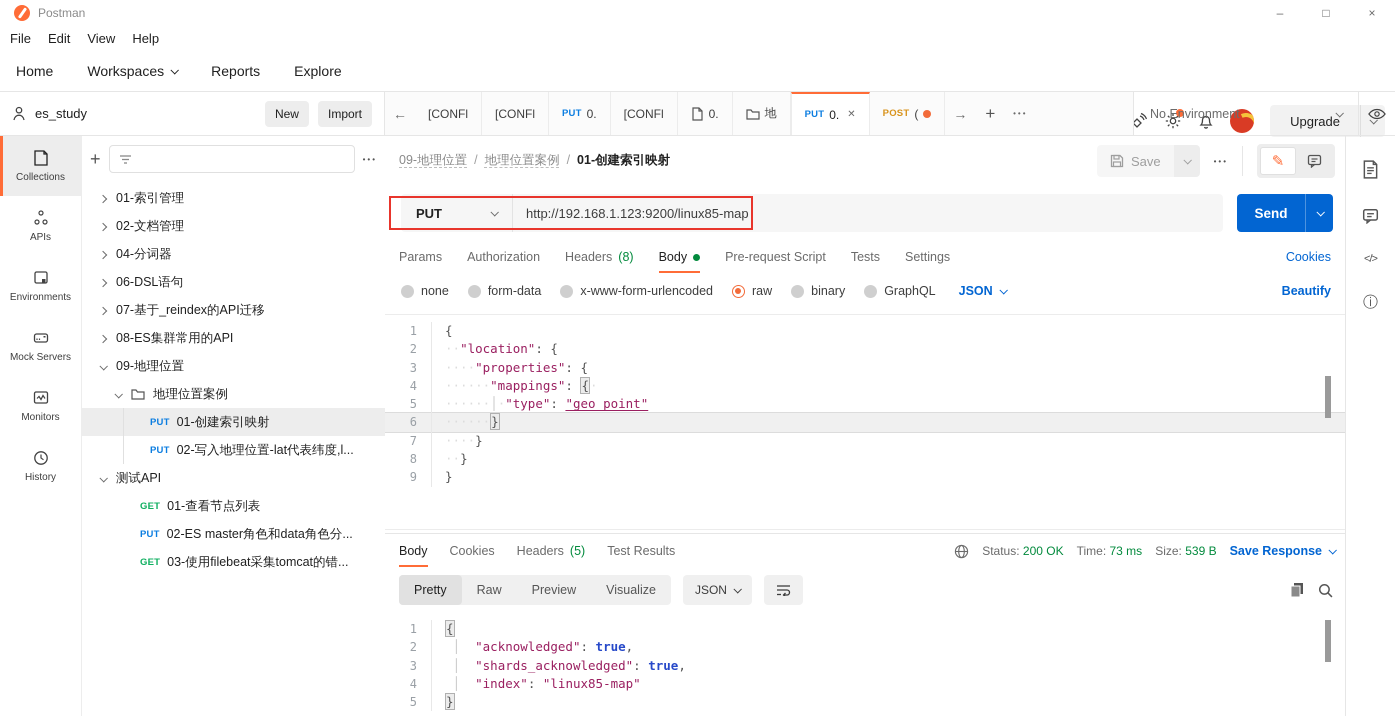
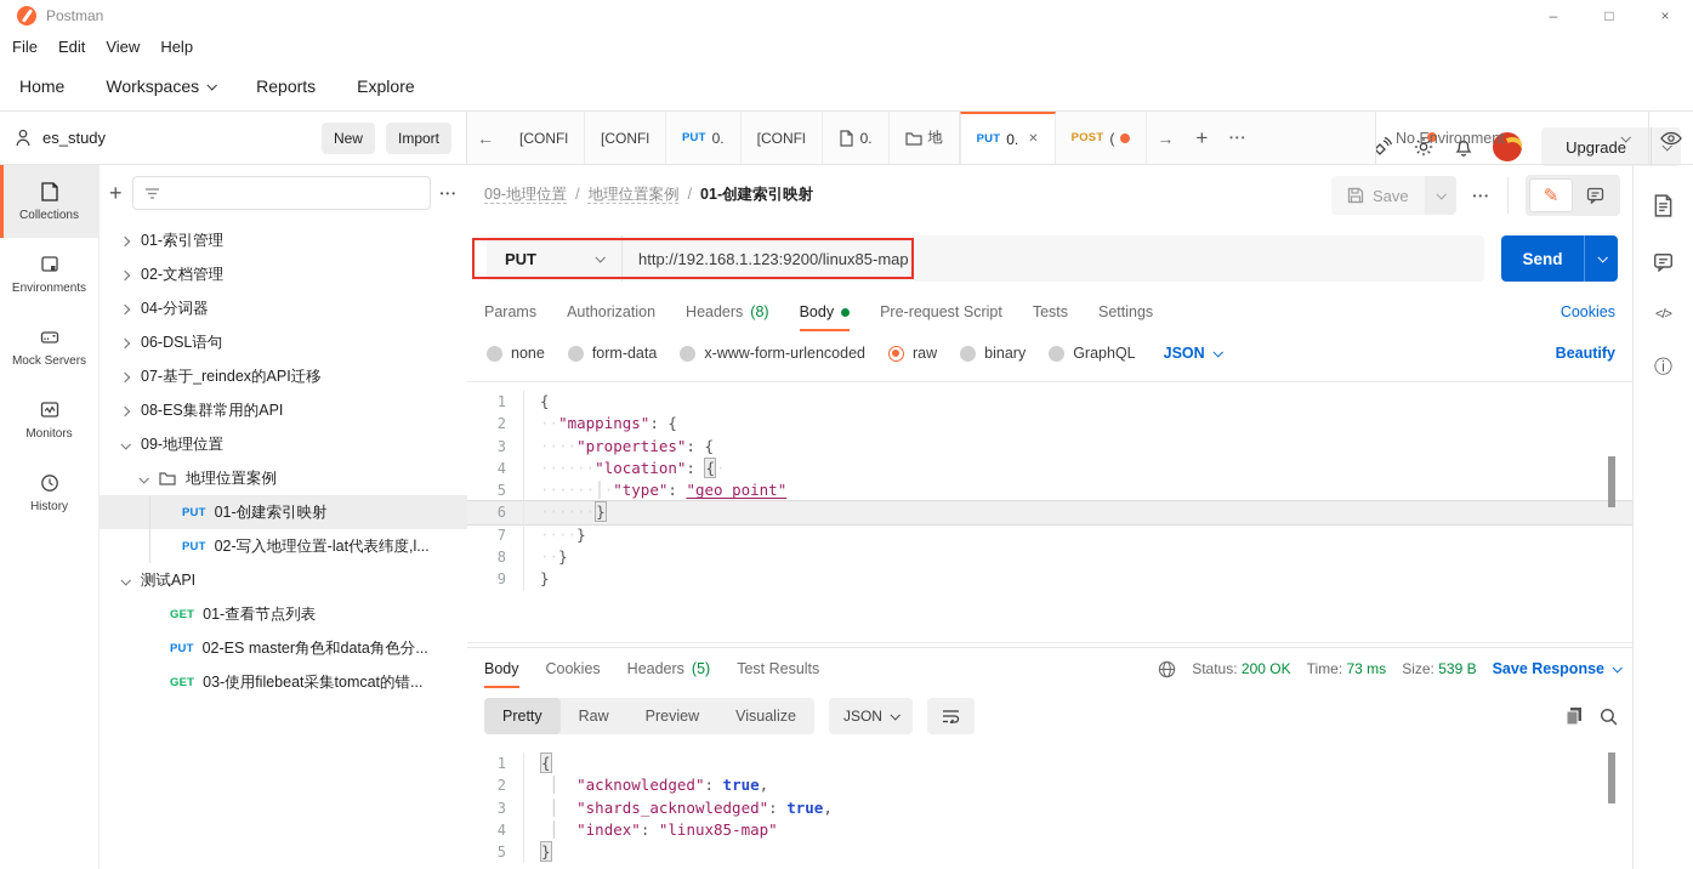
  Postman
  –
  □
  ×
  File
  Edit
  View
  Help
  Home
  Workspaces
  Reports
  Explore
  Upgrade
  es_study
  New
  Import
  ←
  [CONFl
  [CONFl
  PUT
  0.
  [CONFl
  0.
  地
  PUT
  0.
  ✕
  POST
  (
  →
  +
  •••
  No Environment
  Collections
- APIs
  Environments
  Mock Servers
  Monitors
  History
  +
  •••
  01-索引管理
  02-文档管理
  04-分词器
  06-DSL语句
  07-基于_reindex的API迁移
  08-ES集群常用的API
  09-地理位置
  地理位置案例
  PUT
  01-创建索引映射
  PUT
  02-写入地理位置-lat代表纬度,l...
  测试API
  GET
  01-查看节点列表
  PUT
  02-ES master角色和data角色分...
  GET
  03-使用filebeat采集tomcat的错...
  09-地理位置
  /
  地理位置案例
  /
  01-创建索引映射
  Save
  •••
  ✎
  PUT
  http://192.168.1.123:9200/linux85-map
  Send
  Params
  Authorization
  Headers
  (8)
  Body
  Pre-request Script
  Tests
  Settings
  Cookies
  none
  form-data
  x-www-form-urlencoded
  raw
  binary
  GraphQL
  JSON
  Beautify
  1
  {
  2
- ··"location": {
+ ··"mappings": {
  3
  ····"properties": {
  4
- ······"mappings": {·
+ ······"location": {·
  5
  ······│·"type": "geo_point"
  6
  ······}
  7
  ····}
  8
  ··}
  9
  }
  Body
  Cookies
  Headers
  (5)
  Test Results
  Status: 200 OK
  Time: 73 ms
  Size: 539 B
  Save Response
  Pretty
  Raw
  Preview
  Visualize
  JSON
  1
  {
  2
  │ "acknowledged": true,
  3
  │ "shards_acknowledged": true,
  4
  │ "index": "linux85-map"
  5
  }
  </>
  ⓘ
